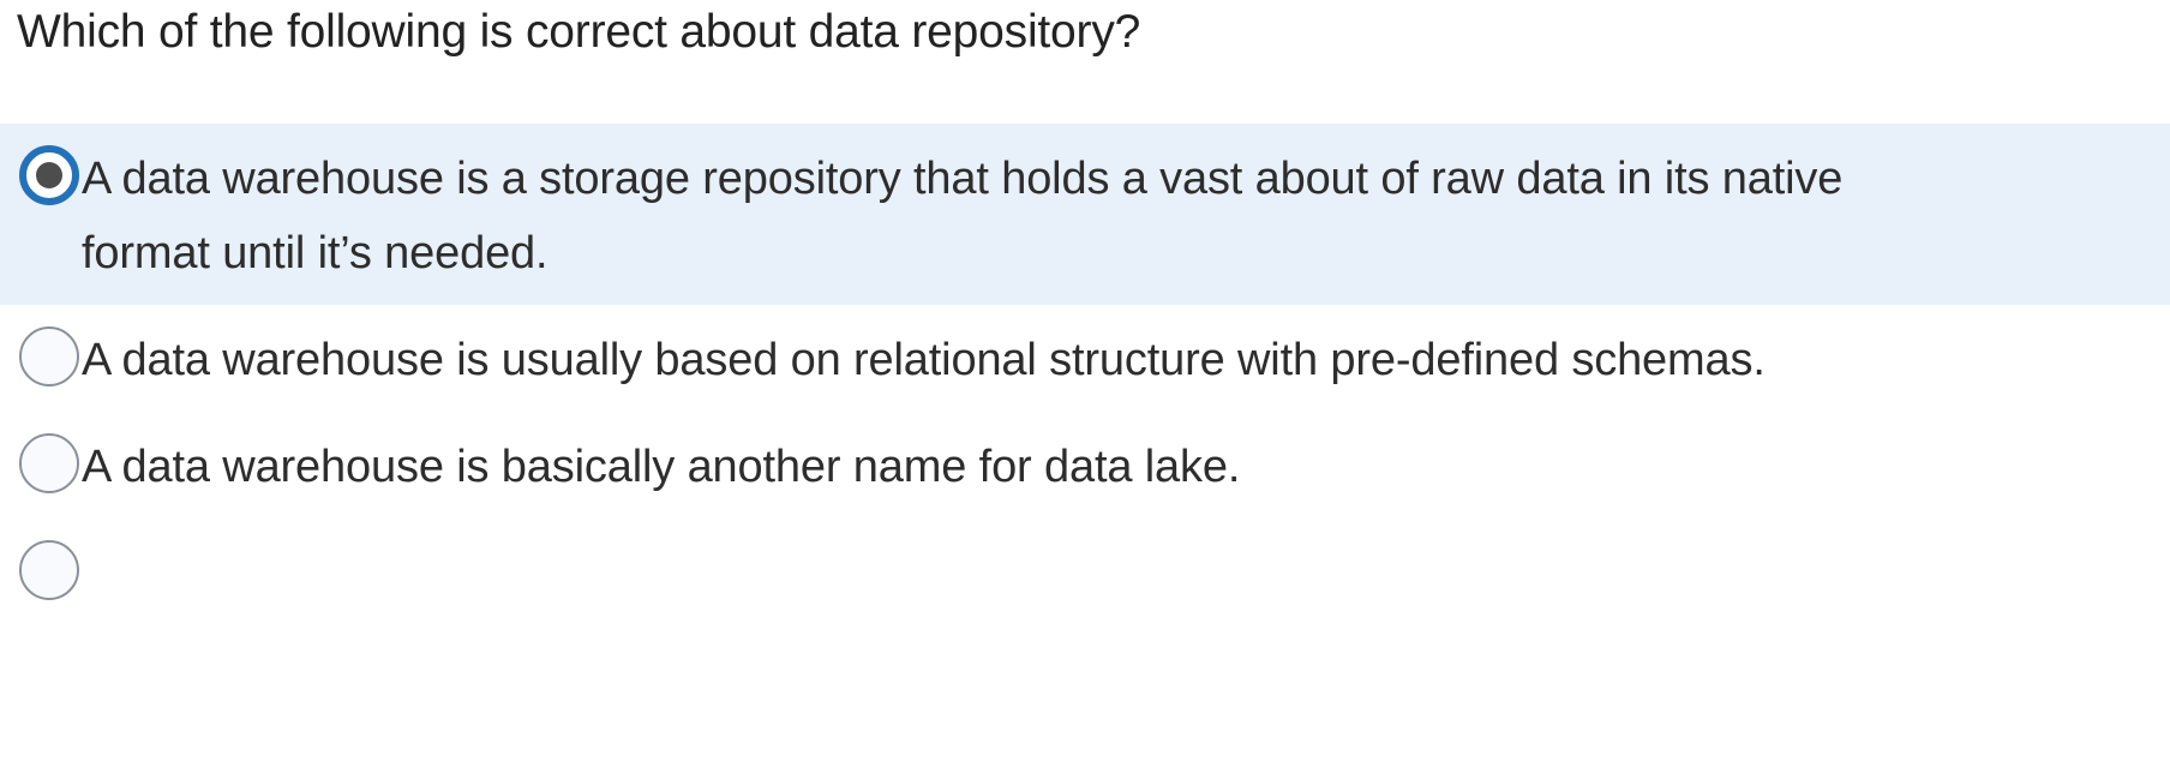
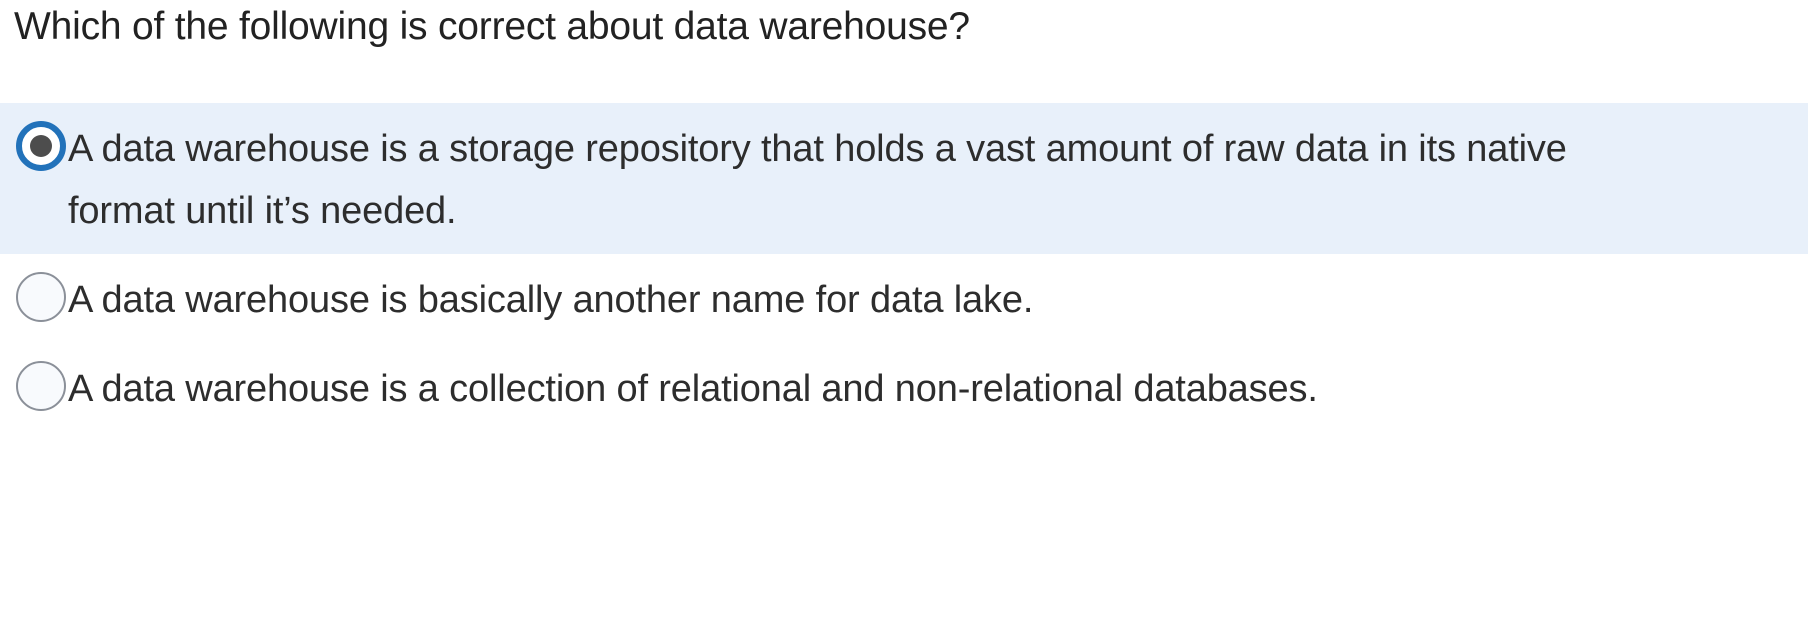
- Which of the following is correct about data repository?
+ Which of the following is correct about data warehouse?
- A data warehouse is a storage repository that holds a vast about of raw data in its native format until it’s needed.
+ A data warehouse is a storage repository that holds a vast amount of raw data in its native format until it’s needed.
- A data warehouse is usually based on relational structure with pre-defined schemas.
  A data warehouse is basically another name for data lake.
+ A data warehouse is a collection of relational and non-relational databases.
